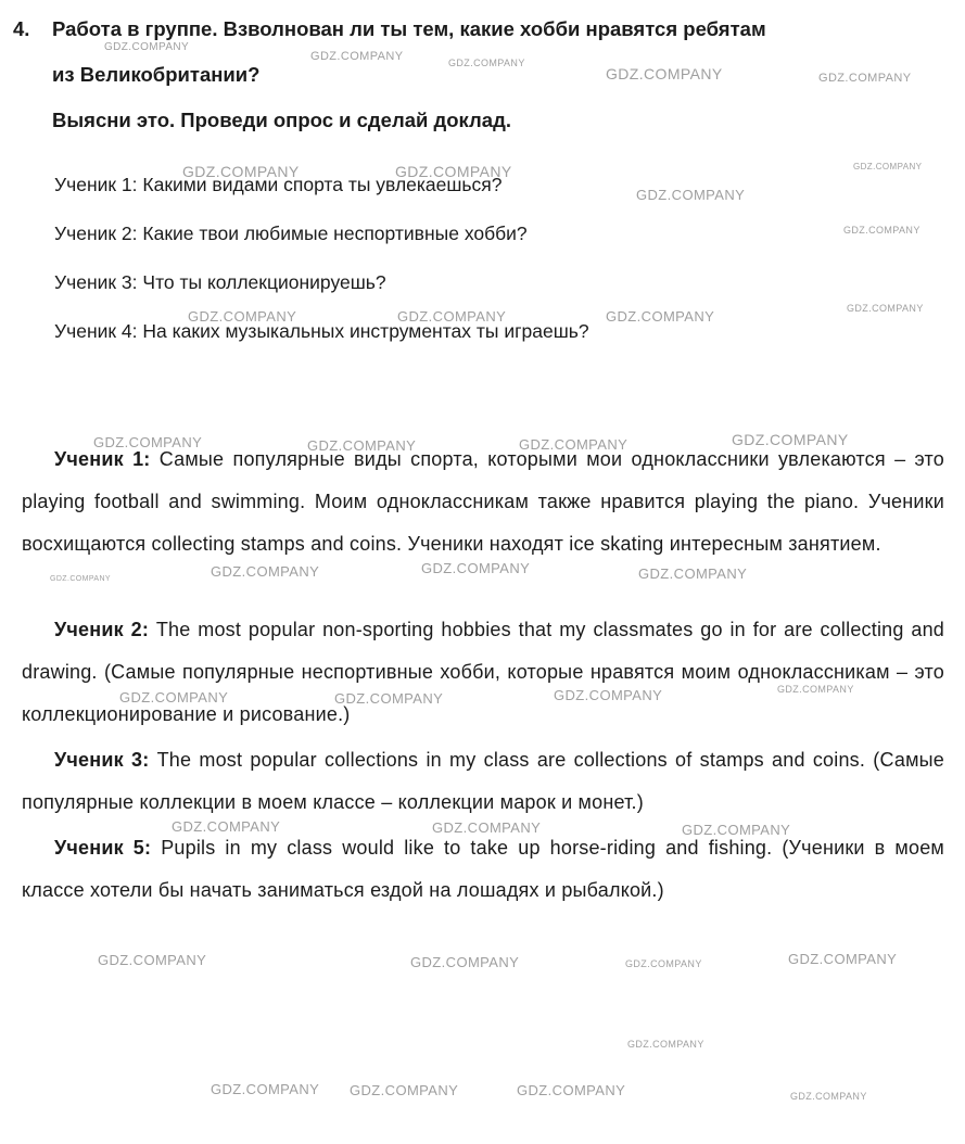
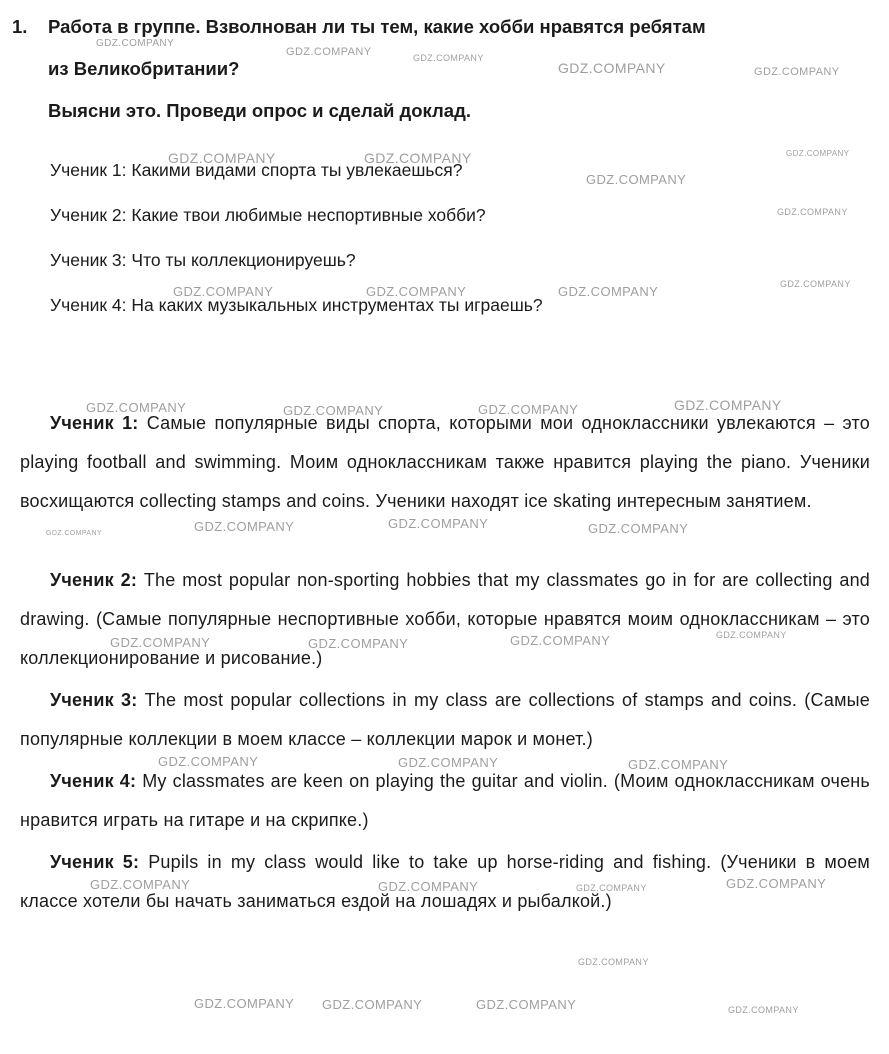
  GDZ.COMPANY
  GDZ.COMPANY
  GDZ.COMPANY
  GDZ.COMPANY
  GDZ.COMPANY
  GDZ.COMPANY
  GDZ.COMPANY
  GDZ.COMPANY
  GDZ.COMPANY
  GDZ.COMPANY
  GDZ.COMPANY
  GDZ.COMPANY
  GDZ.COMPANY
  GDZ.COMPANY
  GDZ.COMPANY
  GDZ.COMPANY
  GDZ.COMPANY
  GDZ.COMPANY
  GDZ.COMPANY
  GDZ.COMPANY
  GDZ.COMPANY
  GDZ.COMPANY
  GDZ.COMPANY
  GDZ.COMPANY
  GDZ.COMPANY
  GDZ.COMPANY
  GDZ.COMPANY
  GDZ.COMPANY
  GDZ.COMPANY
  GDZ.COMPANY
  GDZ.COMPANY
  GDZ.COMPANY
  GDZ.COMPANY
  GDZ.COMPANY
  GDZ.COMPANY
  GDZ.COMPANY
  GDZ.COMPANY
- 4.
+ 1.
  Работа в группе. Взволнован ли ты тем, какие хобби нравятся ребятам
  из Великобритании?
  Выясни это. Проведи опрос и сделай доклад.
  Ученик 1: Какими видами спорта ты увлекаешься?
  Ученик 2: Какие твои любимые неспортивные хобби?
  Ученик 3: Что ты коллекционируешь?
  Ученик 4: На каких музыкальных инструментах ты играешь?
  Ученик 1: Самые популярные виды спорта, которыми мои одноклассники увлекаются – это playing football and swimming. Моим одноклассникам также нравится playing the piano. Ученики восхищаются collecting stamps and coins. Ученики находят ice skating интересным занятием.
  Ученик 2: The most popular non-sporting hobbies that my classmates go in for are collecting and drawing. (Самые популярные неспортивные хобби, которые нравятся моим одноклассникам – это коллекционирование и рисование.)
  Ученик 3: The most popular collections in my class are collections of stamps and coins. (Самые популярные коллекции в моем классе – коллекции марок и монет.)
+ Ученик 4: My classmates are keen on playing the guitar and violin. (Моим одноклассникам очень нравится играть на гитаре и на скрипке.)
  Ученик 5: Pupils in my class would like to take up horse-riding and fishing. (Ученики в моем классе хотели бы начать заниматься ездой на лошадях и рыбалкой.)
